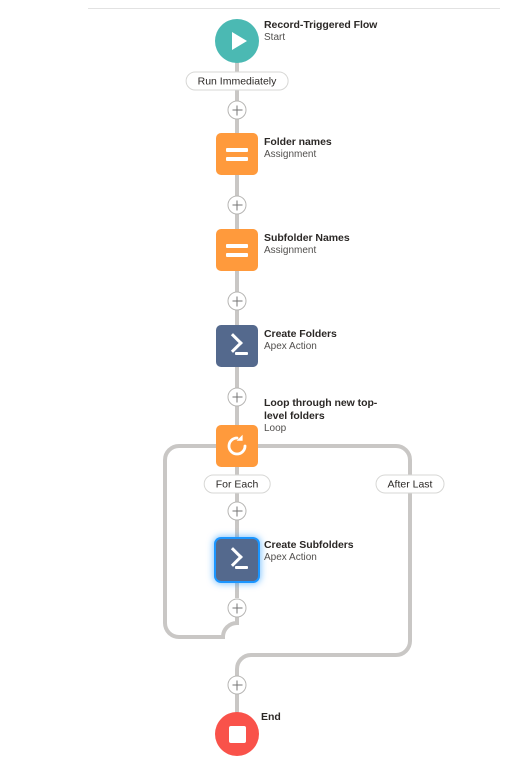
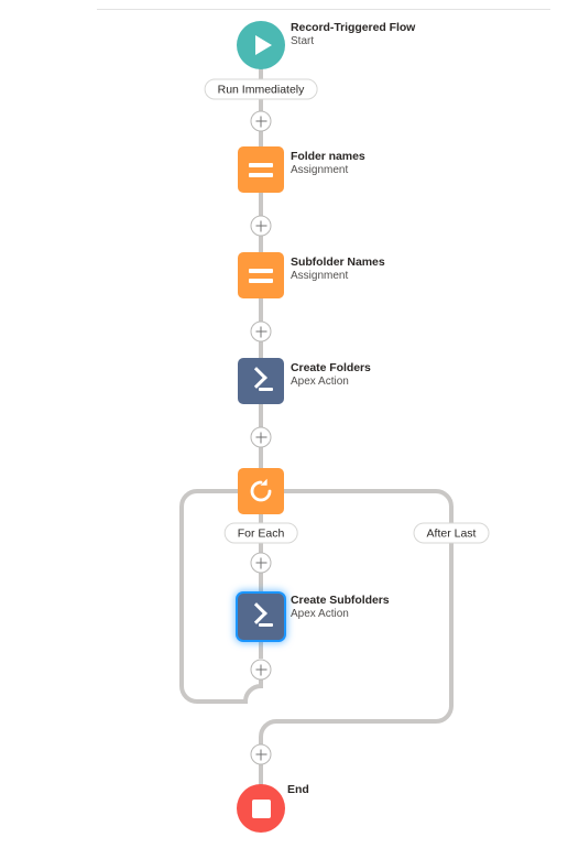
  Record-Triggered Flow
  Start
  Run Immediately
  Folder names
  Assignment
  Subfolder Names
  Assignment
  Create Folders
  Apex Action
- Loop through new top-level folders
- Loop
  For Each
  After Last
  Create Subfolders
  Apex Action
  End
